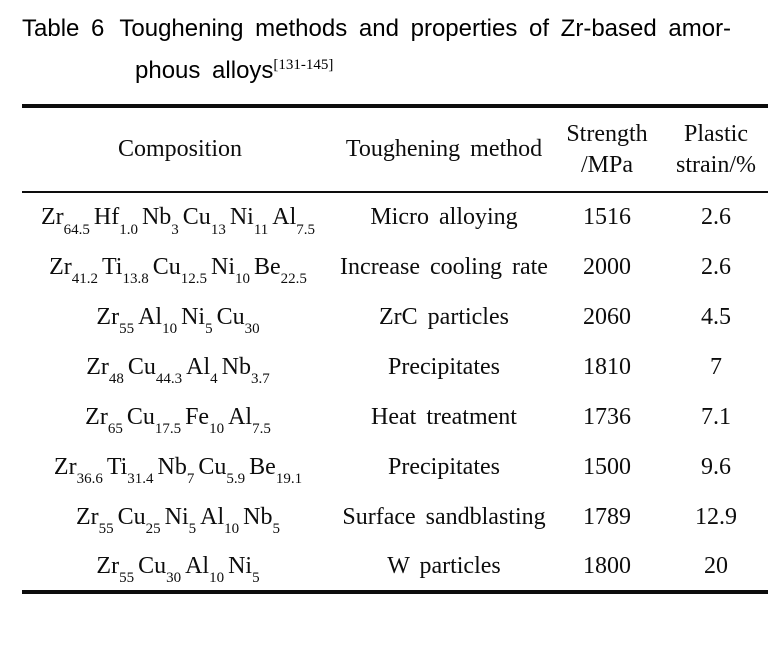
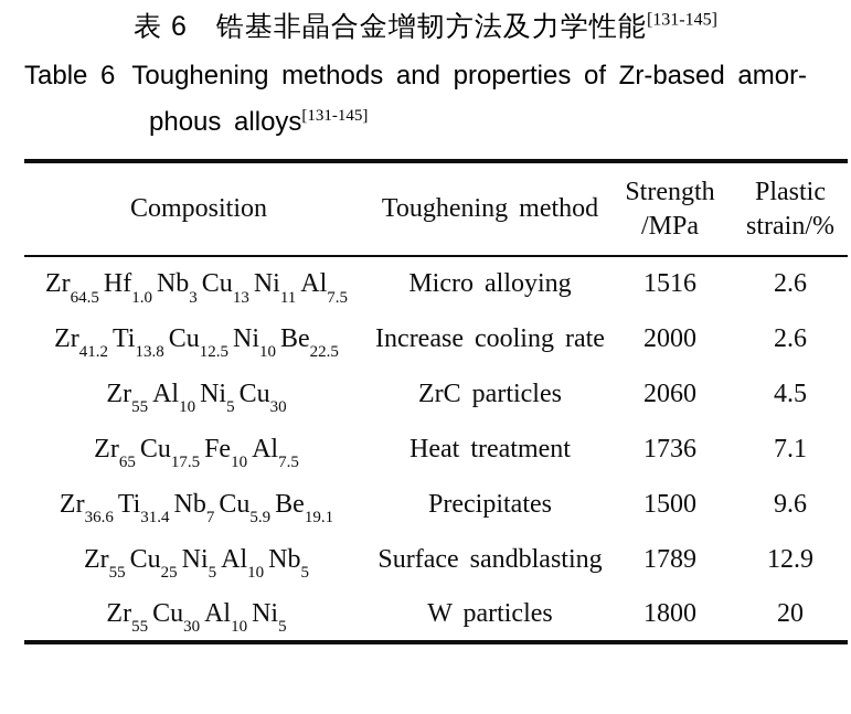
+ 表 6 锆基非晶合金增韧方法及力学性能[131-145]
  Table 6 Toughening methods and properties of Zr-based amor-
  phous alloys[131-145]
  Composition	Toughening method	Strength /MPa	Plastic strain/%
  Zr64.5Hf1.0Nb3Cu13Ni11Al7.5	Micro alloying	1516	2.6
  Zr41.2Ti13.8Cu12.5Ni10Be22.5	Increase cooling rate	2000	2.6
  Zr55Al10Ni5Cu30	ZrC particles	2060	4.5
- Zr48Cu44.3Al4Nb3.7	Precipitates	1810	7
  Zr65Cu17.5Fe10Al7.5	Heat treatment	1736	7.1
  Zr36.6Ti31.4Nb7Cu5.9Be19.1	Precipitates	1500	9.6
  Zr55Cu25Ni5Al10Nb5	Surface sandblasting	1789	12.9
  Zr55Cu30Al10Ni5	W particles	1800	20
